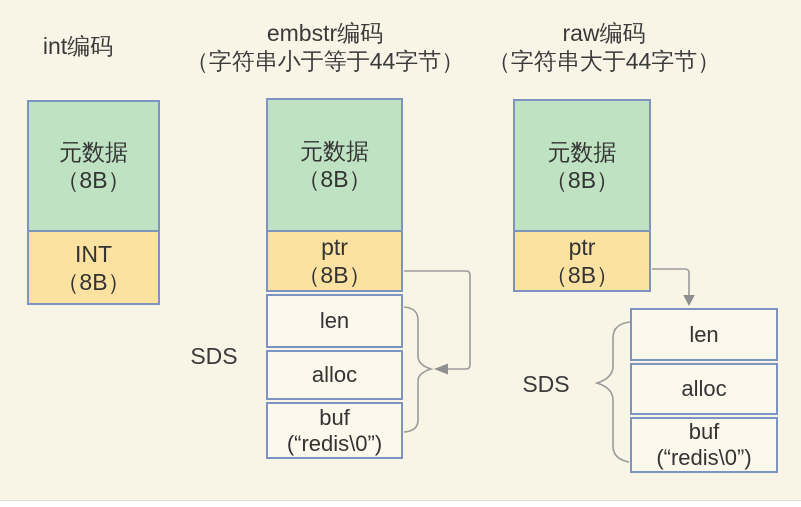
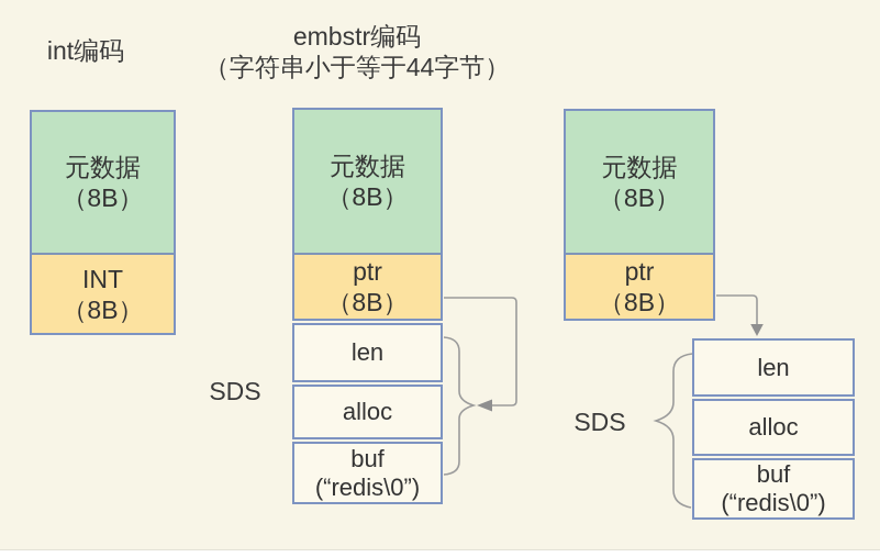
  int编码
  embstr编码
  （字符串小于等于44字节）
- raw编码
- （字符串大于44字节）
  元数据
  （8B）
  INT
  （8B）
  元数据
  （8B）
  ptr
  （8B）
  len
  alloc
  buf
  (“redis\0”)
  SDS
  元数据
  （8B）
  ptr
  （8B）
  len
  alloc
  buf
  (“redis\0”)
  SDS
